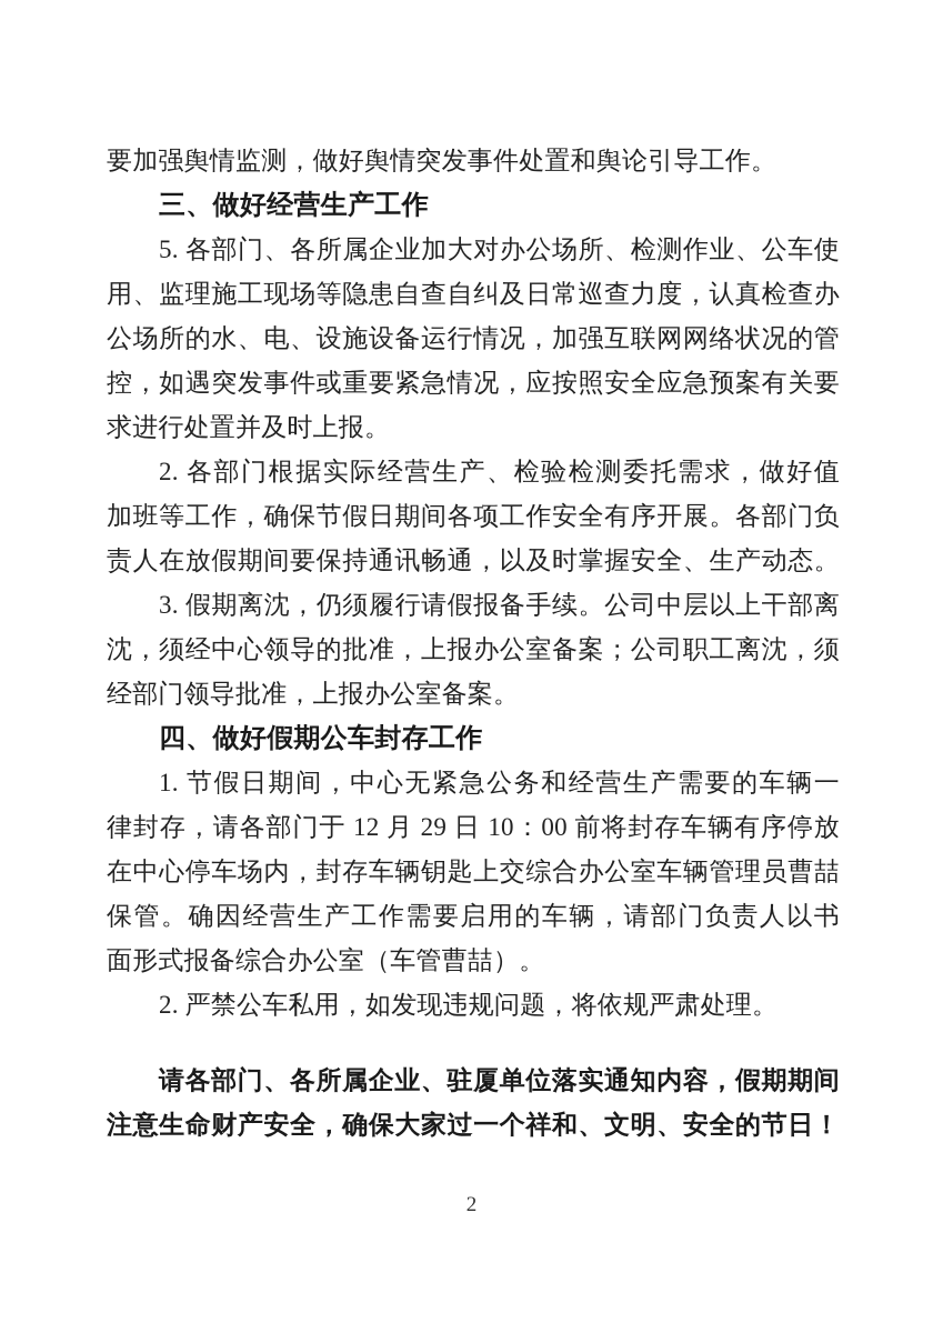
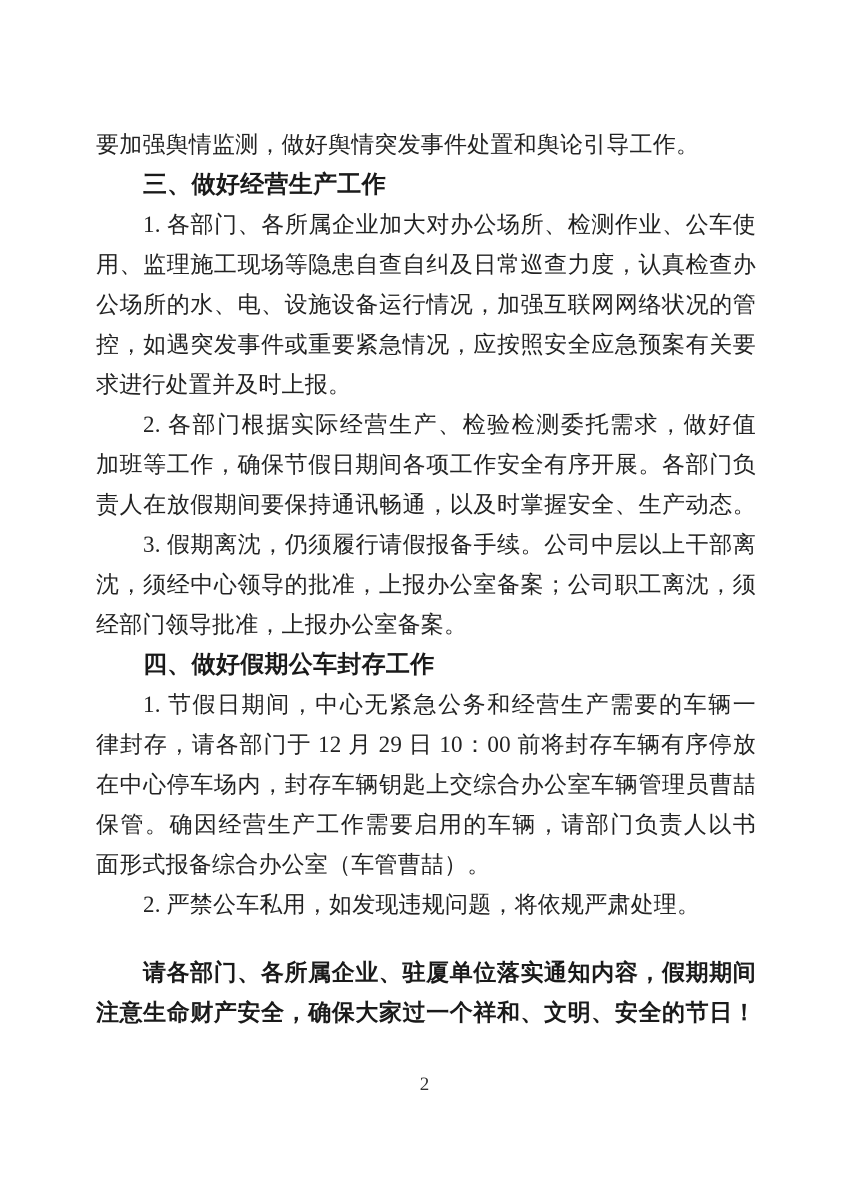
  要加强舆情监测，做好舆情突发事件处置和舆论引导工作。
  三、做好经营生产工作
- 5. 各部门、各所属企业加大对办公场所、检测作业、公车使
+ 1. 各部门、各所属企业加大对办公场所、检测作业、公车使
  用、监理施工现场等隐患自查自纠及日常巡查力度，认真检查办
  公场所的水、电、设施设备运行情况，加强互联网网络状况的管
  控，如遇突发事件或重要紧急情况，应按照安全应急预案有关要
  求进行处置并及时上报。
  2. 各部门根据实际经营生产、检验检测委托需求，做好值
  加班等工作，确保节假日期间各项工作安全有序开展。各部门负
  责人在放假期间要保持通讯畅通，以及时掌握安全、生产动态。
  3. 假期离沈，仍须履行请假报备手续。公司中层以上干部离
  沈，须经中心领导的批准，上报办公室备案；公司职工离沈，须
  经部门领导批准，上报办公室备案。
  四、做好假期公车封存工作
  1. 节假日期间，中心无紧急公务和经营生产需要的车辆一
  律封存，请各部门于 12 月 29 日 10：00 前将封存车辆有序停放
  在中心停车场内，封存车辆钥匙上交综合办公室车辆管理员曹喆
  保管。确因经营生产工作需要启用的车辆，请部门负责人以书
  面形式报备综合办公室（车管曹喆）。
  2. 严禁公车私用，如发现违规问题，将依规严肃处理。
  请各部门、各所属企业、驻厦单位落实通知内容，假期期间
  注意生命财产安全，确保大家过一个祥和、文明、安全的节日！
  2
